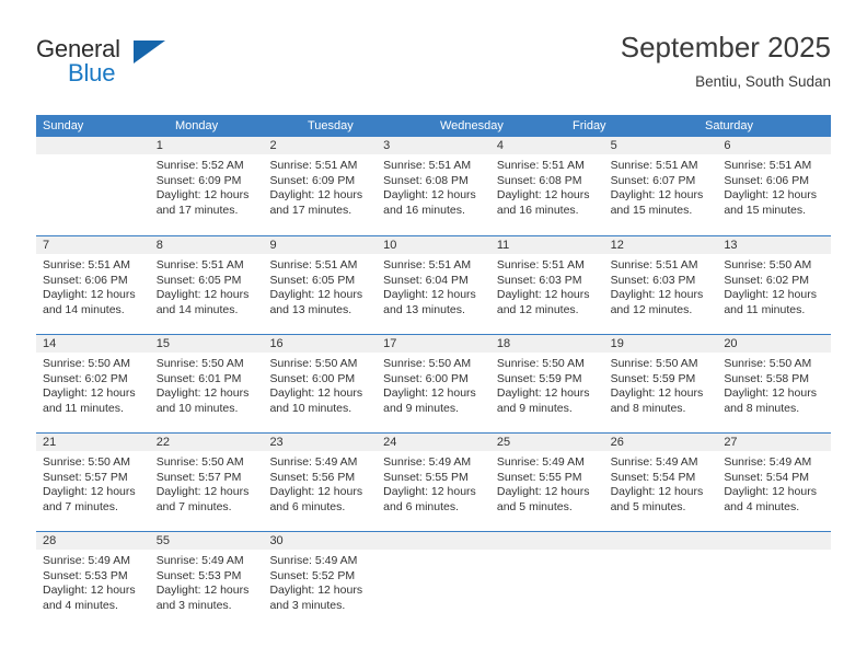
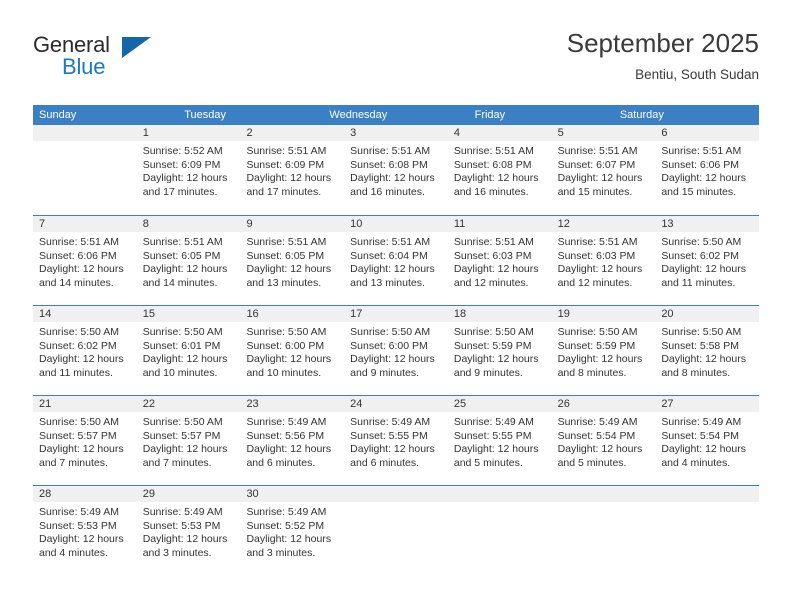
  General
  Blue
  September 2025
  Bentiu, South Sudan
  Sunday
- Monday
  Tuesday
  Wednesday
  Friday
  Saturday
  1
  Sunrise: 5:52 AM
  Sunset: 6:09 PM
  Daylight: 12 hours
  and 17 minutes.
  2
  Sunrise: 5:51 AM
  Sunset: 6:09 PM
  Daylight: 12 hours
  and 17 minutes.
  3
  Sunrise: 5:51 AM
  Sunset: 6:08 PM
  Daylight: 12 hours
  and 16 minutes.
  4
  Sunrise: 5:51 AM
  Sunset: 6:08 PM
  Daylight: 12 hours
  and 16 minutes.
  5
  Sunrise: 5:51 AM
  Sunset: 6:07 PM
  Daylight: 12 hours
  and 15 minutes.
  6
  Sunrise: 5:51 AM
  Sunset: 6:06 PM
  Daylight: 12 hours
  and 15 minutes.
  7
  Sunrise: 5:51 AM
  Sunset: 6:06 PM
  Daylight: 12 hours
  and 14 minutes.
  8
  Sunrise: 5:51 AM
  Sunset: 6:05 PM
  Daylight: 12 hours
  and 14 minutes.
  9
  Sunrise: 5:51 AM
  Sunset: 6:05 PM
  Daylight: 12 hours
  and 13 minutes.
  10
  Sunrise: 5:51 AM
  Sunset: 6:04 PM
  Daylight: 12 hours
  and 13 minutes.
  11
  Sunrise: 5:51 AM
  Sunset: 6:03 PM
  Daylight: 12 hours
  and 12 minutes.
  12
  Sunrise: 5:51 AM
  Sunset: 6:03 PM
  Daylight: 12 hours
  and 12 minutes.
  13
  Sunrise: 5:50 AM
  Sunset: 6:02 PM
  Daylight: 12 hours
  and 11 minutes.
  14
  Sunrise: 5:50 AM
  Sunset: 6:02 PM
  Daylight: 12 hours
  and 11 minutes.
  15
  Sunrise: 5:50 AM
  Sunset: 6:01 PM
  Daylight: 12 hours
  and 10 minutes.
  16
  Sunrise: 5:50 AM
  Sunset: 6:00 PM
  Daylight: 12 hours
  and 10 minutes.
  17
  Sunrise: 5:50 AM
  Sunset: 6:00 PM
  Daylight: 12 hours
  and 9 minutes.
  18
  Sunrise: 5:50 AM
  Sunset: 5:59 PM
  Daylight: 12 hours
  and 9 minutes.
  19
  Sunrise: 5:50 AM
  Sunset: 5:59 PM
  Daylight: 12 hours
  and 8 minutes.
  20
  Sunrise: 5:50 AM
  Sunset: 5:58 PM
  Daylight: 12 hours
  and 8 minutes.
  21
  Sunrise: 5:50 AM
  Sunset: 5:57 PM
  Daylight: 12 hours
  and 7 minutes.
  22
  Sunrise: 5:50 AM
  Sunset: 5:57 PM
  Daylight: 12 hours
  and 7 minutes.
  23
  Sunrise: 5:49 AM
  Sunset: 5:56 PM
  Daylight: 12 hours
  and 6 minutes.
  24
  Sunrise: 5:49 AM
  Sunset: 5:55 PM
  Daylight: 12 hours
  and 6 minutes.
  25
  Sunrise: 5:49 AM
  Sunset: 5:55 PM
  Daylight: 12 hours
  and 5 minutes.
  26
  Sunrise: 5:49 AM
  Sunset: 5:54 PM
  Daylight: 12 hours
  and 5 minutes.
  27
  Sunrise: 5:49 AM
  Sunset: 5:54 PM
  Daylight: 12 hours
  and 4 minutes.
  28
  Sunrise: 5:49 AM
  Sunset: 5:53 PM
  Daylight: 12 hours
  and 4 minutes.
- 55
+ 29
  Sunrise: 5:49 AM
  Sunset: 5:53 PM
  Daylight: 12 hours
  and 3 minutes.
  30
  Sunrise: 5:49 AM
  Sunset: 5:52 PM
  Daylight: 12 hours
  and 3 minutes.
